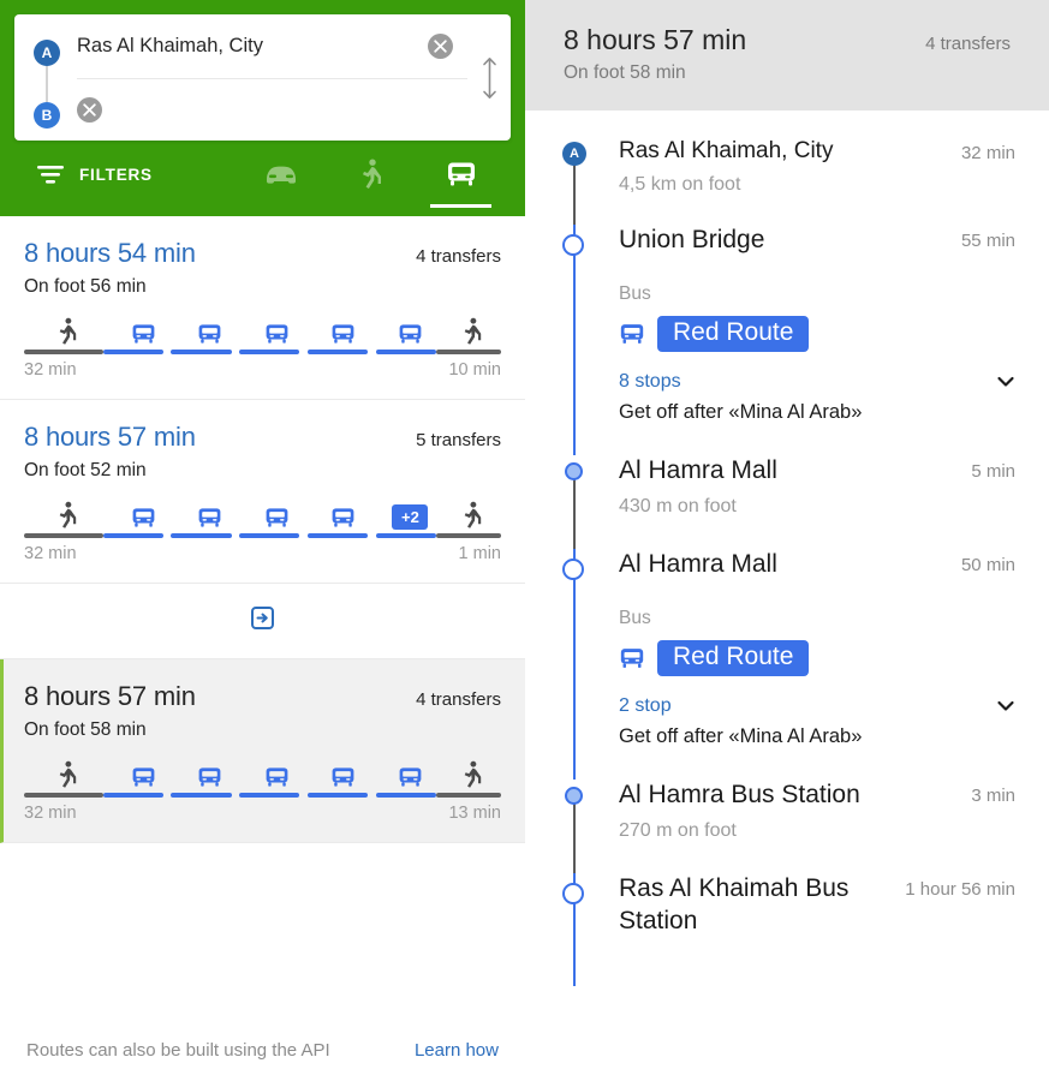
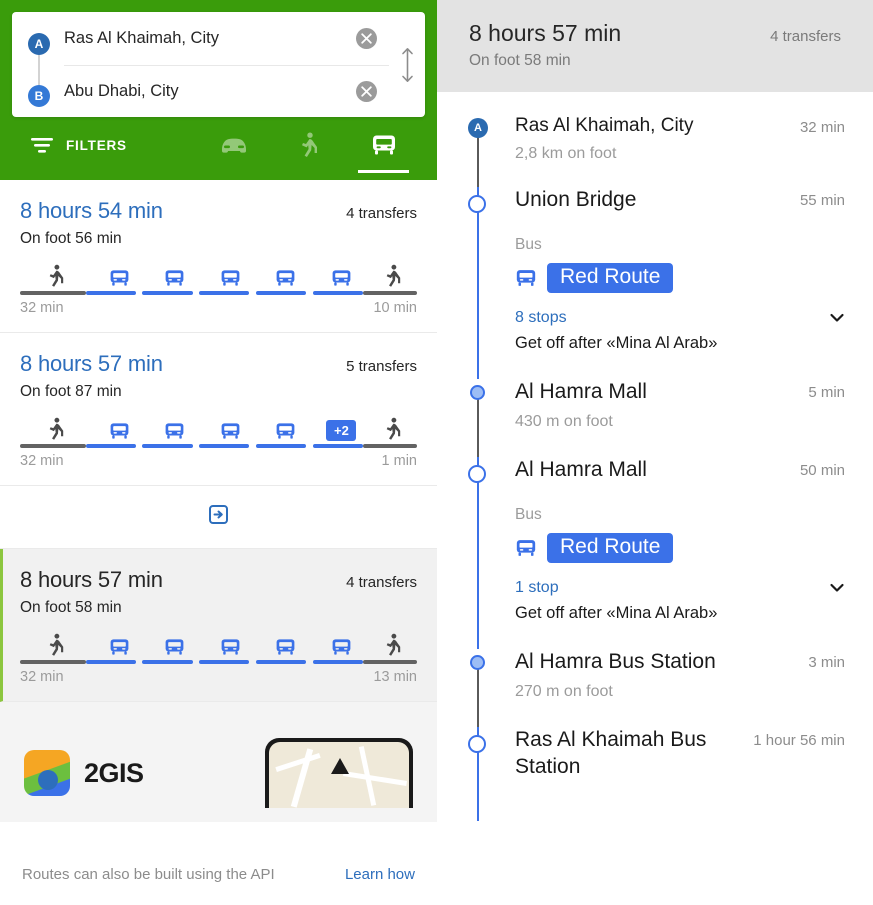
  A
  B
  Ras Al Khaimah, City
+ Abu Dhabi, City
  FILTERS
  8 hours 54 min
  4 transfers
  On foot 56 min
  32 min
  10 min
  8 hours 57 min
  5 transfers
- On foot 52 min
+ On foot 87 min
  +2
  32 min
  1 min
  8 hours 57 min
  4 transfers
  On foot 58 min
  32 min
  13 min
+ 2GIS
  Routes can also be built using the API
  Learn how
  8 hours 57 min
  4 transfers
  On foot 58 min
  A
  Ras Al Khaimah, City
  32 min
- 4,5 km on foot
+ 2,8 km on foot
  Union Bridge
  55 min
  Bus
  Red Route
  8 stops
  Get off after «Mina Al Arab»
  Al Hamra Mall
  5 min
  430 m on foot
  Al Hamra Mall
  50 min
  Bus
  Red Route
- 2 stop
+ 1 stop
  Get off after «Mina Al Arab»
  Al Hamra Bus Station
  3 min
  270 m on foot
  Ras Al Khaimah Bus Station
  1 hour 56 min
